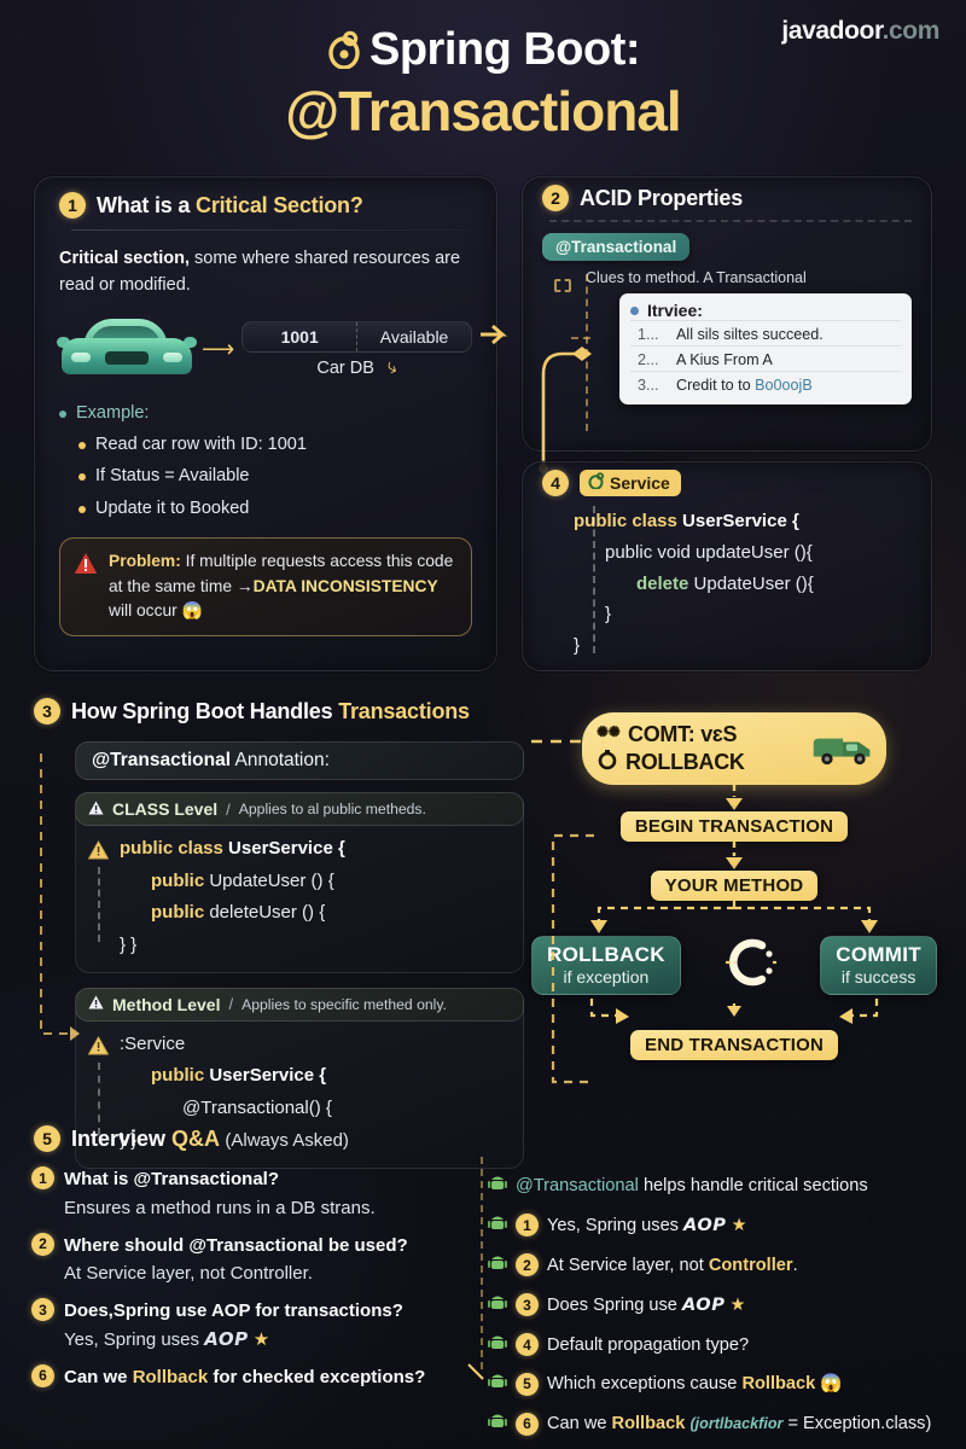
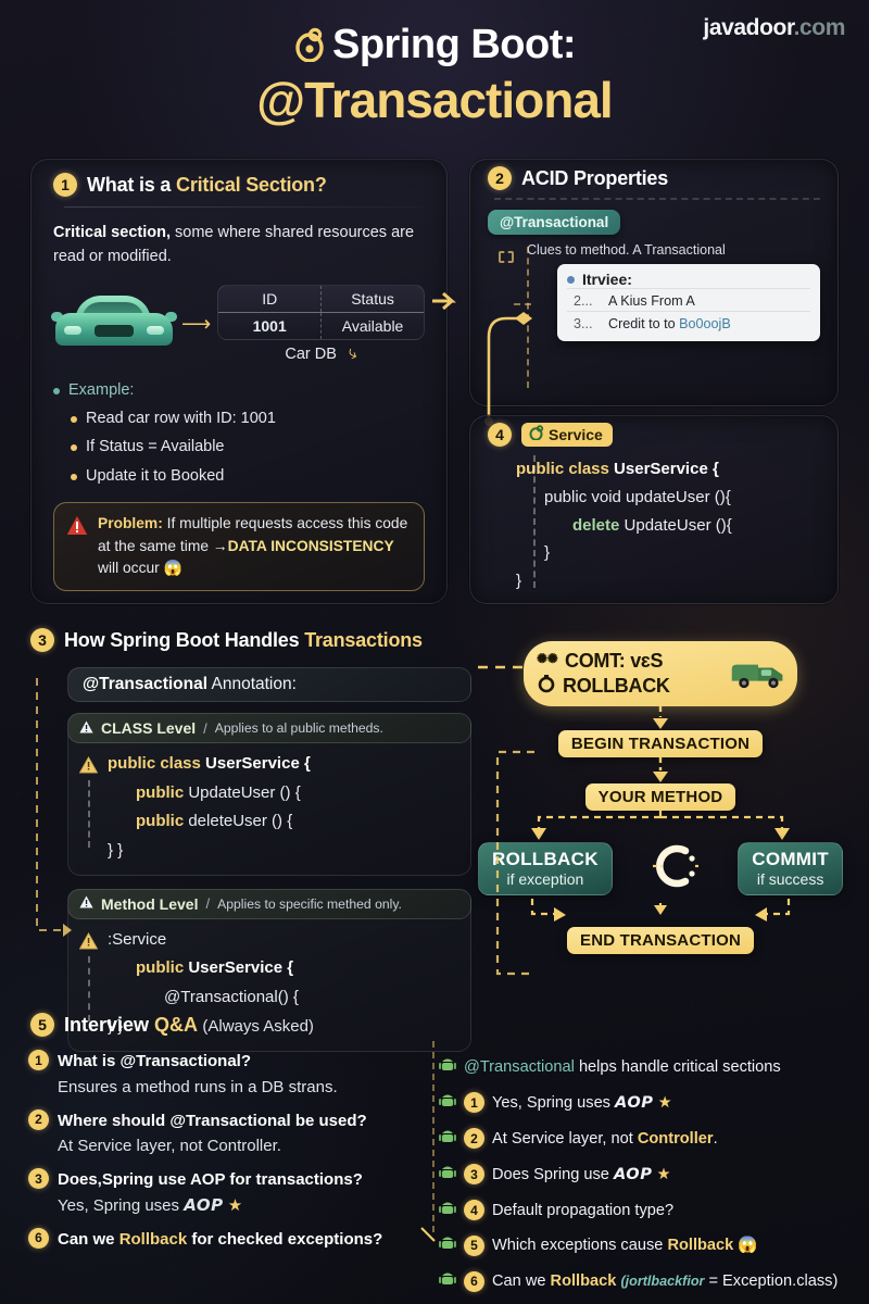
  javadoor.com
  Spring Boot:
  @Transactional
  1
  What is a Critical Section?
  Critical section, some where shared resources are read or modified.
  ⟶
+ ID
+ Status
  1001
  Available
  Example:
  Read car row with ID: 1001
  If Status = Available
  Update it to Booked
  Problem: If multiple requests access this code at the same time →DATA INCONSISTENCY will occur 😱
  2
  ACID Properties
  @Transactional
  Clues to method. A Transactional
  Itrviee:
- 1...
- All sils siltes succeed.
  2...
  A Kius From A
  3...
  Credit to to Bo0oojB
  4
  Service
  public class UserService {
  public void updateUser (){
  delete UpdateUser (){
  }
  }
  3
  How Spring Boot Handles Transactions
  @Transactional Annotation:
  CLASS Level
  /
  Applies to al public metheds.
  public class UserService {
  public UpdateUser () {
  public deleteUser () {
  } }
  Method Level
  /
  Applies to specific methed only.
  :Service
  public UserService {
  @Transactional() {
  } }
  ✺✺
  COMT: vɛS
  ROLLBACK
  BEGIN TRANSACTION
  YOUR METHOD
  ROLLBACK
  if exception
  COMMIT
  if success
  END TRANSACTION
  5
  Interview Q&A (Always Asked)
  1
  What is @Transactional?
  Ensures a method runs in a DB strans.
  2
  Where should @Transactional be used?
  At Service layer, not Controller.
  3
  Does,Spring use AOP for transactions?
  Yes, Spring uses AOP ★
  6
  Can we Rollback for checked exceptions?
  @Transactional helps handle critical sections
  1
  Yes, Spring uses AOP ★
  2
  At Service layer, not Controller.
  3
  Does Spring use AOP ★
  4
  Default propagation type?
  5
  Which exceptions cause Rollback 😱
  6
  Can we Rollback (jortlbackfior = Exception.class)
